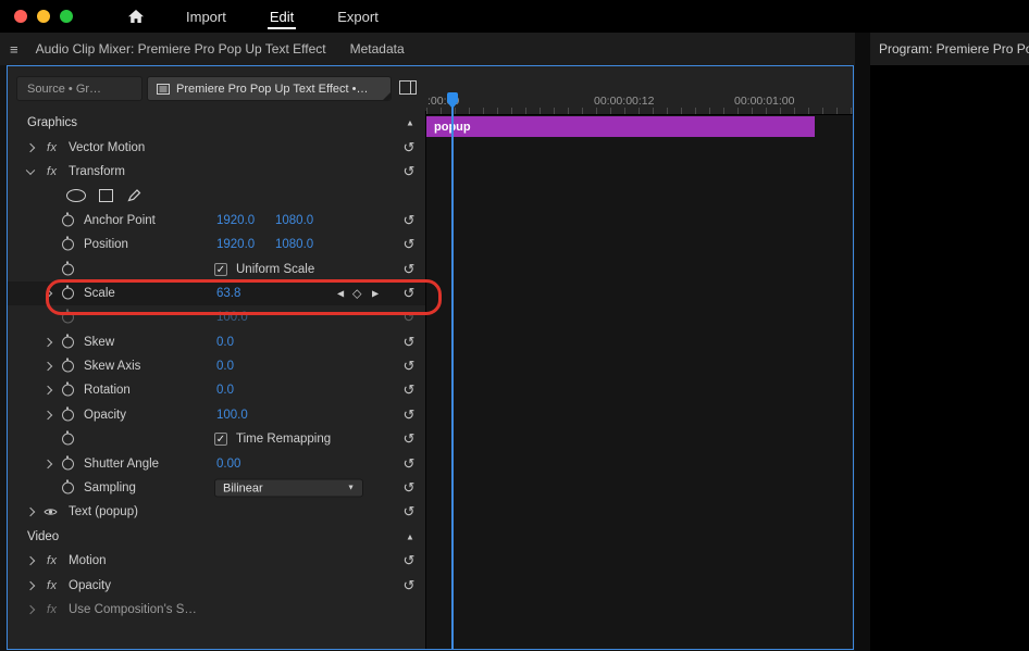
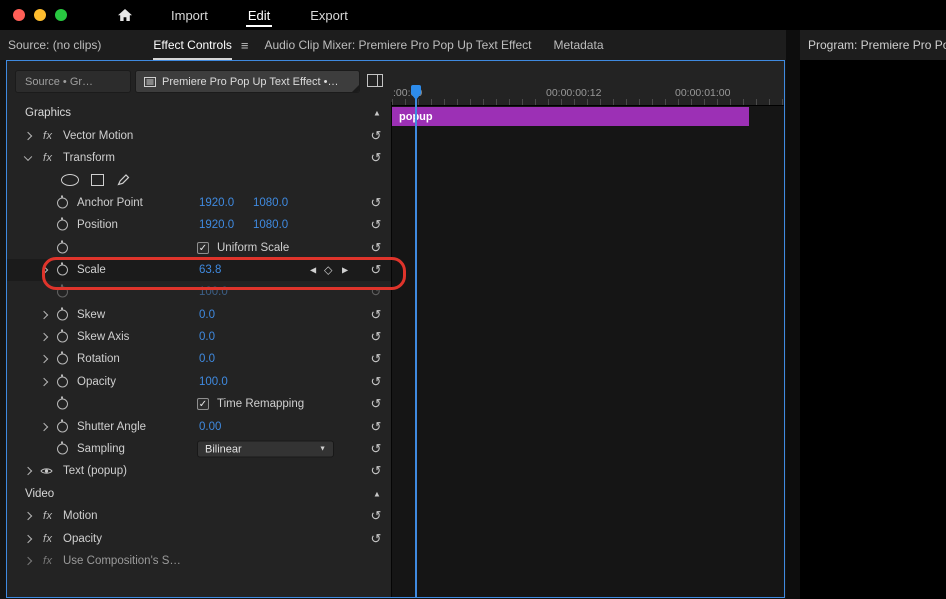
  Import
  Edit
  Export
+ Source: (no clips)
+ Effect Controls
  ≡
  Audio Clip Mixer: Premiere Pro Pop Up Text Effect
  Metadata
  Program: Premiere Pro P
  Source • Gr…
  Premiere Pro Pop Up Text Effect •…
  Graphics
  ▲
  fx
  Vector Motion
  ↺
  fx
  Transform
  ↺
  Anchor Point
  1920.0
  1080.0
  ↺
  Position
  1920.0
  1080.0
  ↺
  ✓
  Uniform Scale
  ↺
  Scale
  63.8
  ◀
  ◇
  ▶
  ↺
  100.0
  ↺
  Skew
  0.0
  ↺
  Skew Axis
  0.0
  ↺
  Rotation
  0.0
  ↺
  Opacity
  100.0
  ↺
  ✓
  Time Remapping
  ↺
  Shutter Angle
  0.00
  ↺
  Sampling
  Bilinear
  ↺
  Text (popup)
  ↺
  Video
  ▲
  fx
  Motion
  ↺
  fx
  Opacity
  ↺
  fx
  Use Composition's S…
  00:00:00:12
  00:00:01:00
  poup
